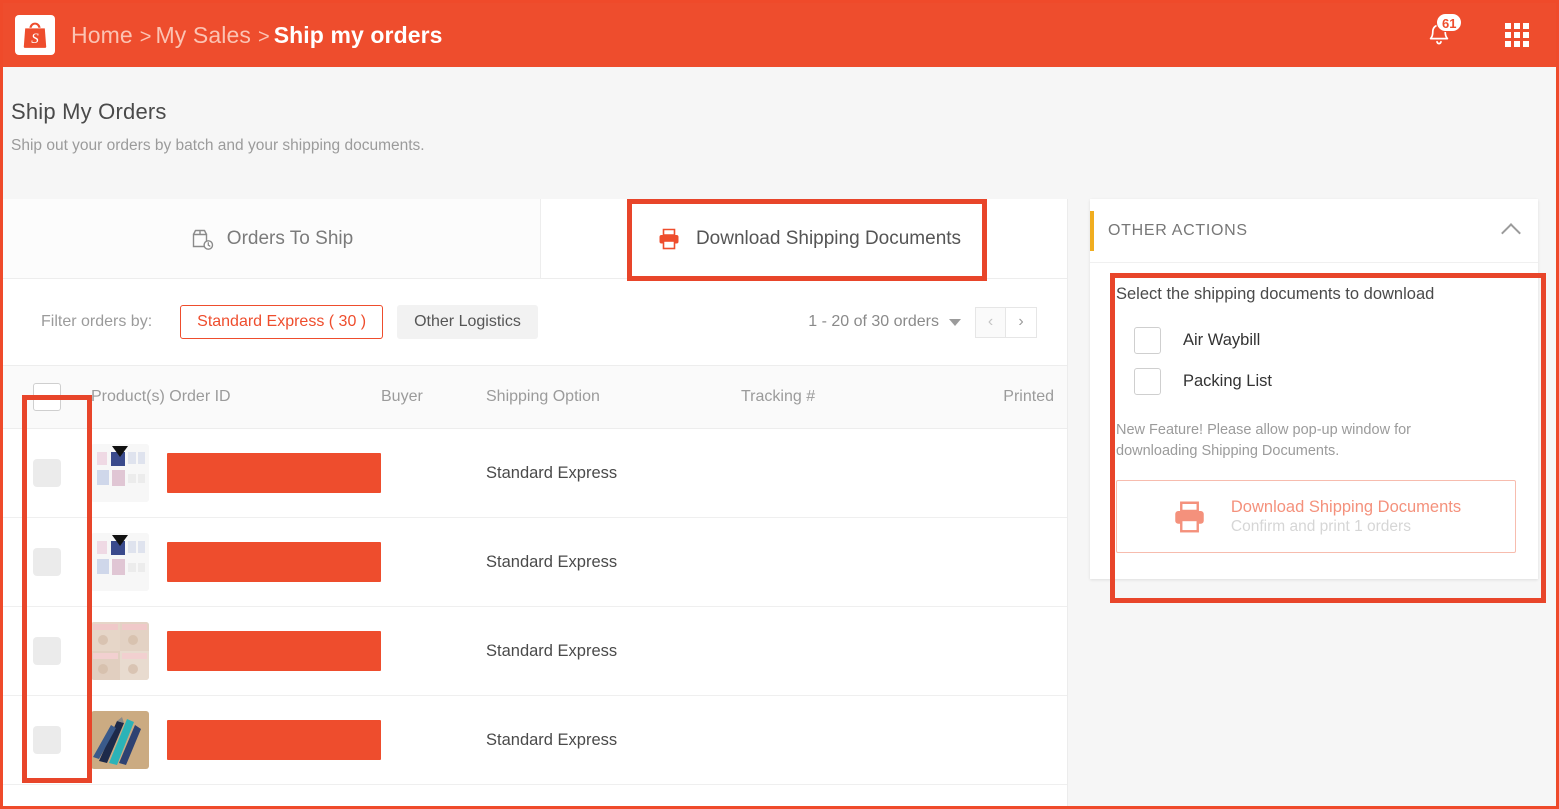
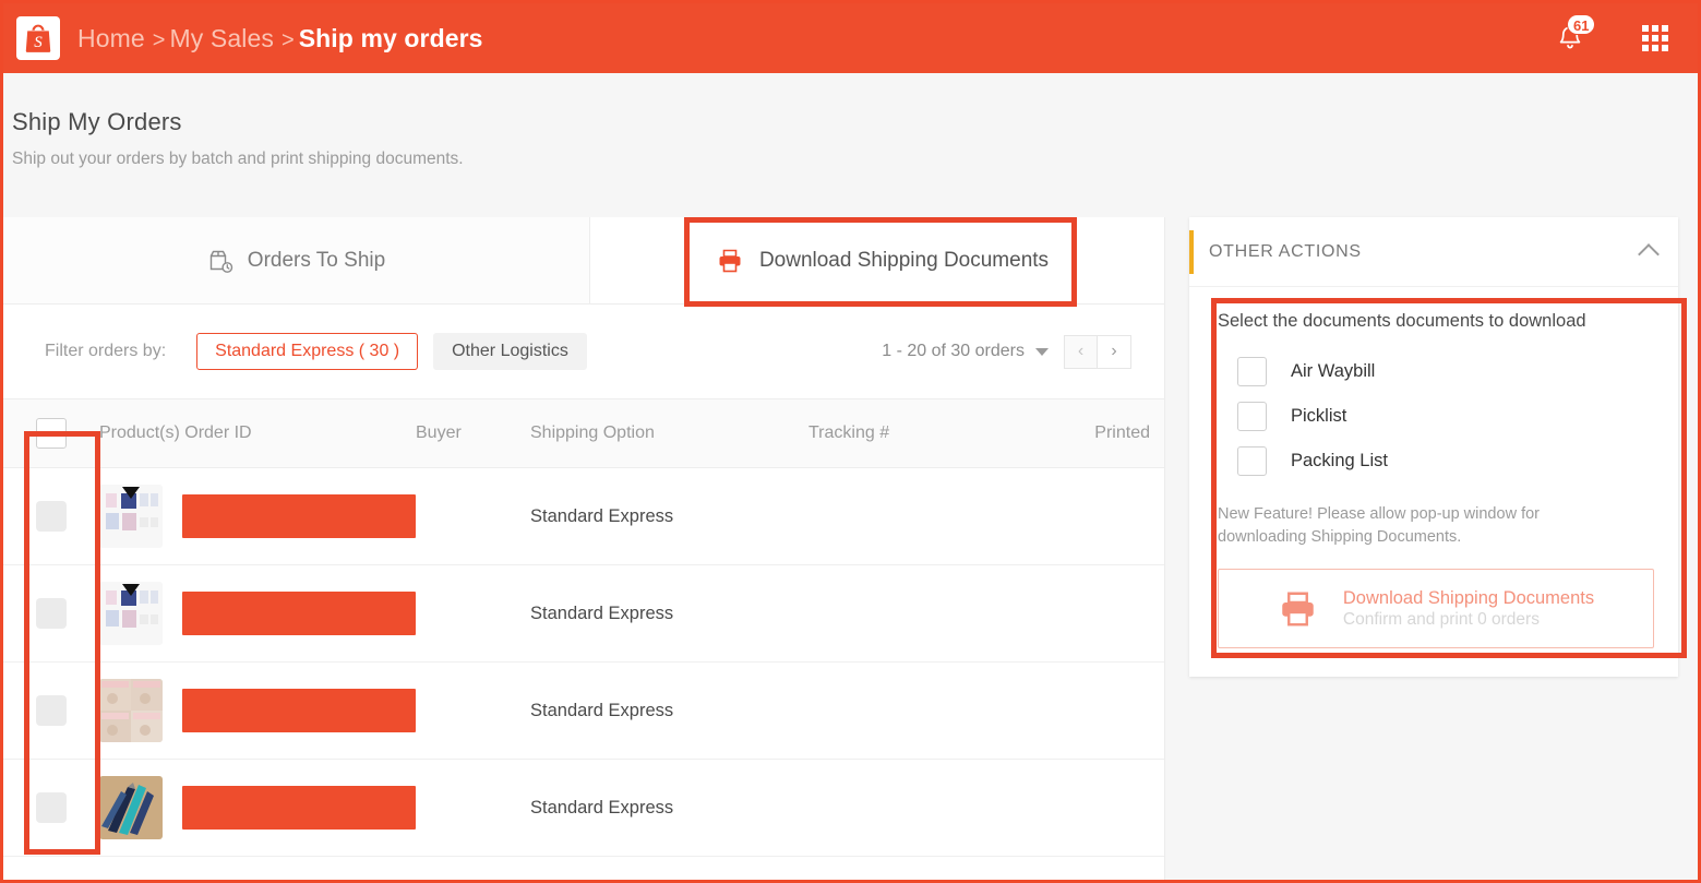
  S
  Home
  >
  My Sales
  >
  Ship my orders
  61
  Ship My Orders
- Ship out your orders by batch and your shipping documents.
+ Ship out your orders by batch and print shipping documents.
  Orders To Ship
  Download Shipping Documents
  Filter orders by:
  Standard Express ( 30 )
  Other Logistics
  1 - 20 of 30 orders
  ‹
  ›
  Product(s) Order ID
  Buyer
  Shipping Option
  Tracking #
  Printed
  Standard Express
  Standard Express
  Standard Express
  Standard Express
  OTHER ACTIONS
- Select the shipping documents to download
+ Select the documents documents to download
  Air Waybill
+ Picklist
  Packing List
  New Feature! Please allow pop-up window for downloading Shipping Documents.
  Download Shipping Documents
- Confirm and print 1 orders
+ Confirm and print 0 orders
